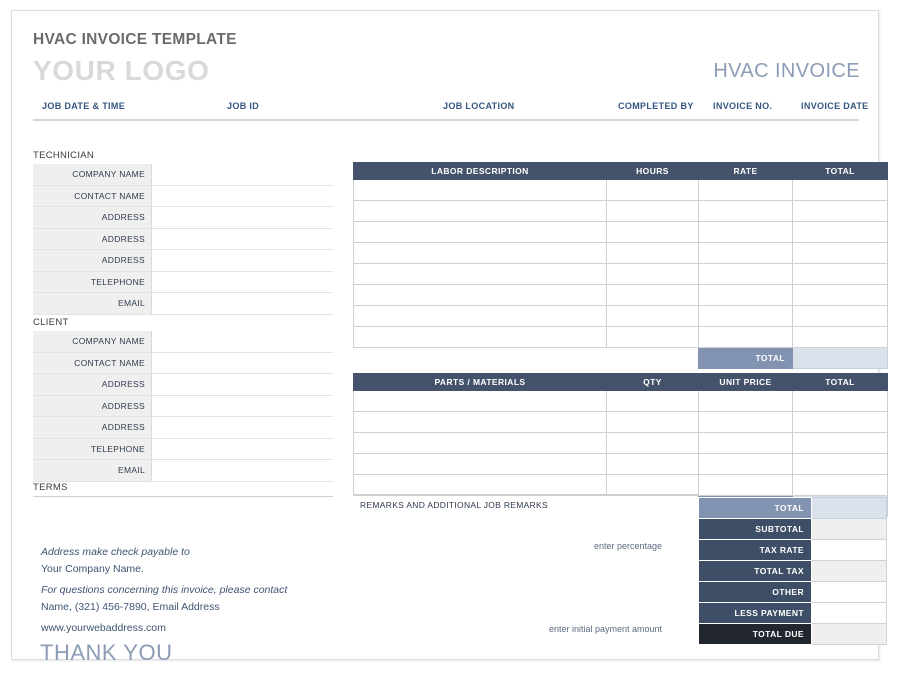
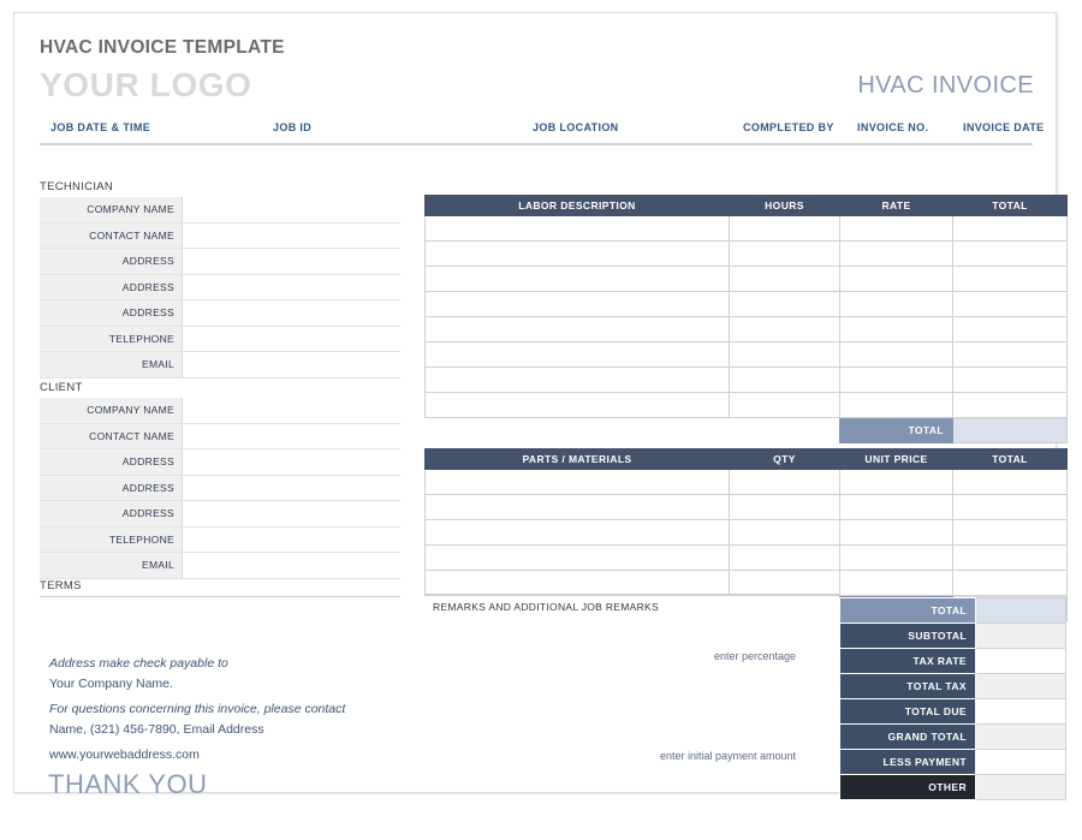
  HVAC INVOICE TEMPLATE
  YOUR LOGO
  HVAC INVOICE
  JOB DATE & TIME
  JOB ID
  JOB LOCATION
  COMPLETED BY
  INVOICE NO.
  INVOICE DATE
  TECHNICIAN
  COMPANY NAME
  CONTACT NAME
  ADDRESS
  ADDRESS
  ADDRESS
  TELEPHONE
  EMAIL
  CLIENT
  COMPANY NAME
  CONTACT NAME
  ADDRESS
  ADDRESS
  ADDRESS
  TELEPHONE
  EMAIL
  TERMS
  Address make check payable to
  Your Company Name.
  For questions concerning this invoice, please contact
  Name, (321) 456-7890, Email Address
  www.yourwebaddress.com
  THANK YOU
  LABOR DESCRIPTION	HOURS	RATE	TOTAL
  		TOTAL
  PARTS / MATERIALS	QTY	UNIT PRICE	TOTAL
  REMARKS AND ADDITIONAL JOB REMARKS
  TOTAL
  SUBTOTAL
  TAX RATE
  TOTAL TAX
- OTHER
+ TOTAL DUE
+ GRAND TOTAL
  LESS PAYMENT
- TOTAL DUE
+ OTHER
  enter percentage
  enter initial payment amount
